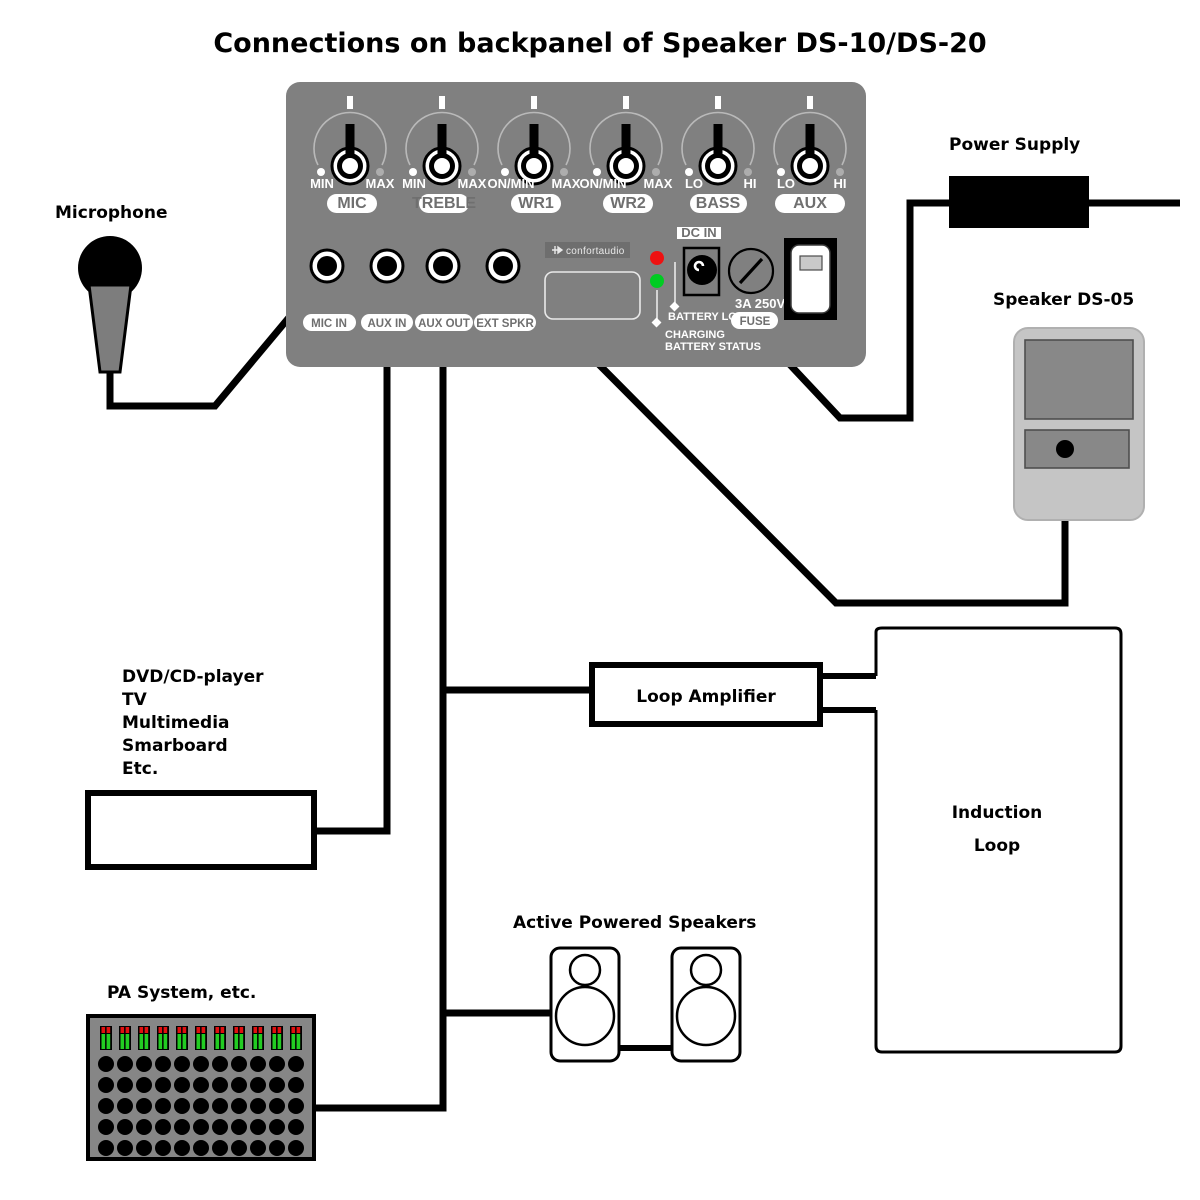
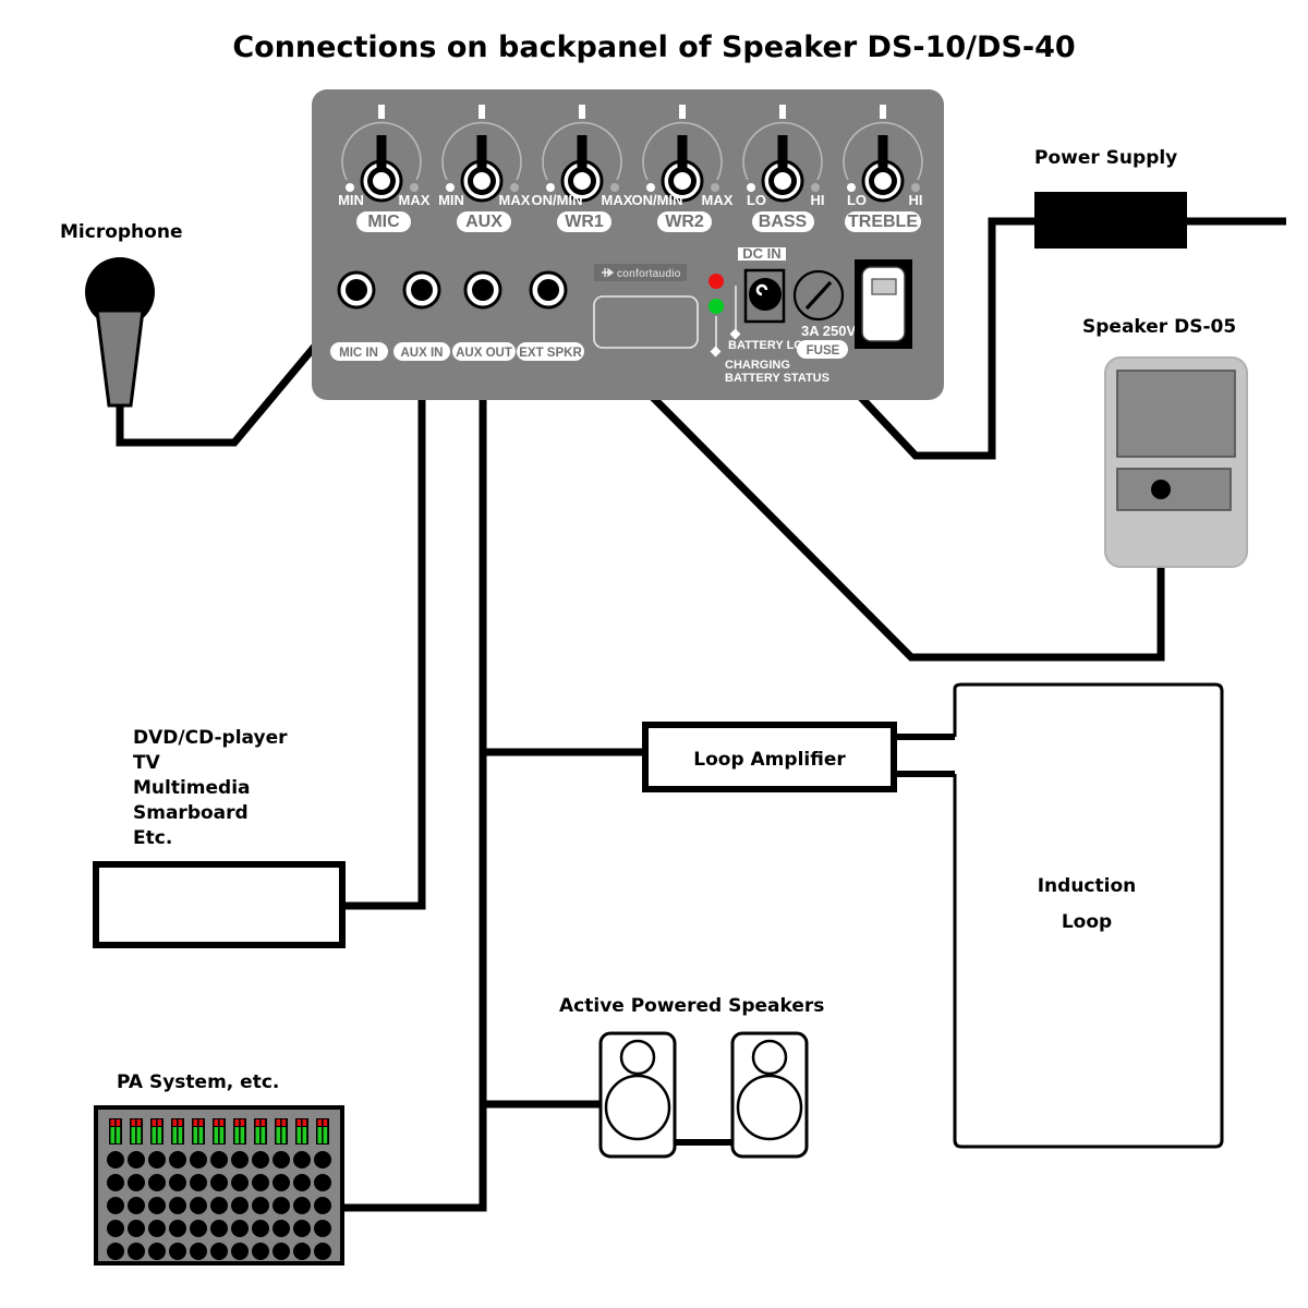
- Connections on backpanel of Speaker DS-10/DS-20
+ Connections on backpanel of Speaker DS-10/DS-40
  Microphone
  MIN
  MAX
  MIC
  MIN
  MAX
- TREBLE
+ AUX
  ON/MIN
  MAX
  WR1
  ON/MIN
  MAX
  WR2
  LO
  HI
  BASS
  LO
  HI
- AUX
+ TREBLE
  MIC IN
  AUX IN
  AUX OUT
  EXT SPKR
  confortaudio
  BATTERY L
  CHARGING
  BATTERY STATUS
  DC IN
  3A 250V
  FUSE
  Power Supply
  Speaker DS-05
  DVD/CD-player
  TV
  Multimedia
  Smarboard
  Etc.
  PA System, etc.
  Active Powered Speakers
  Loop Amplifier
  Induction
  Loop
